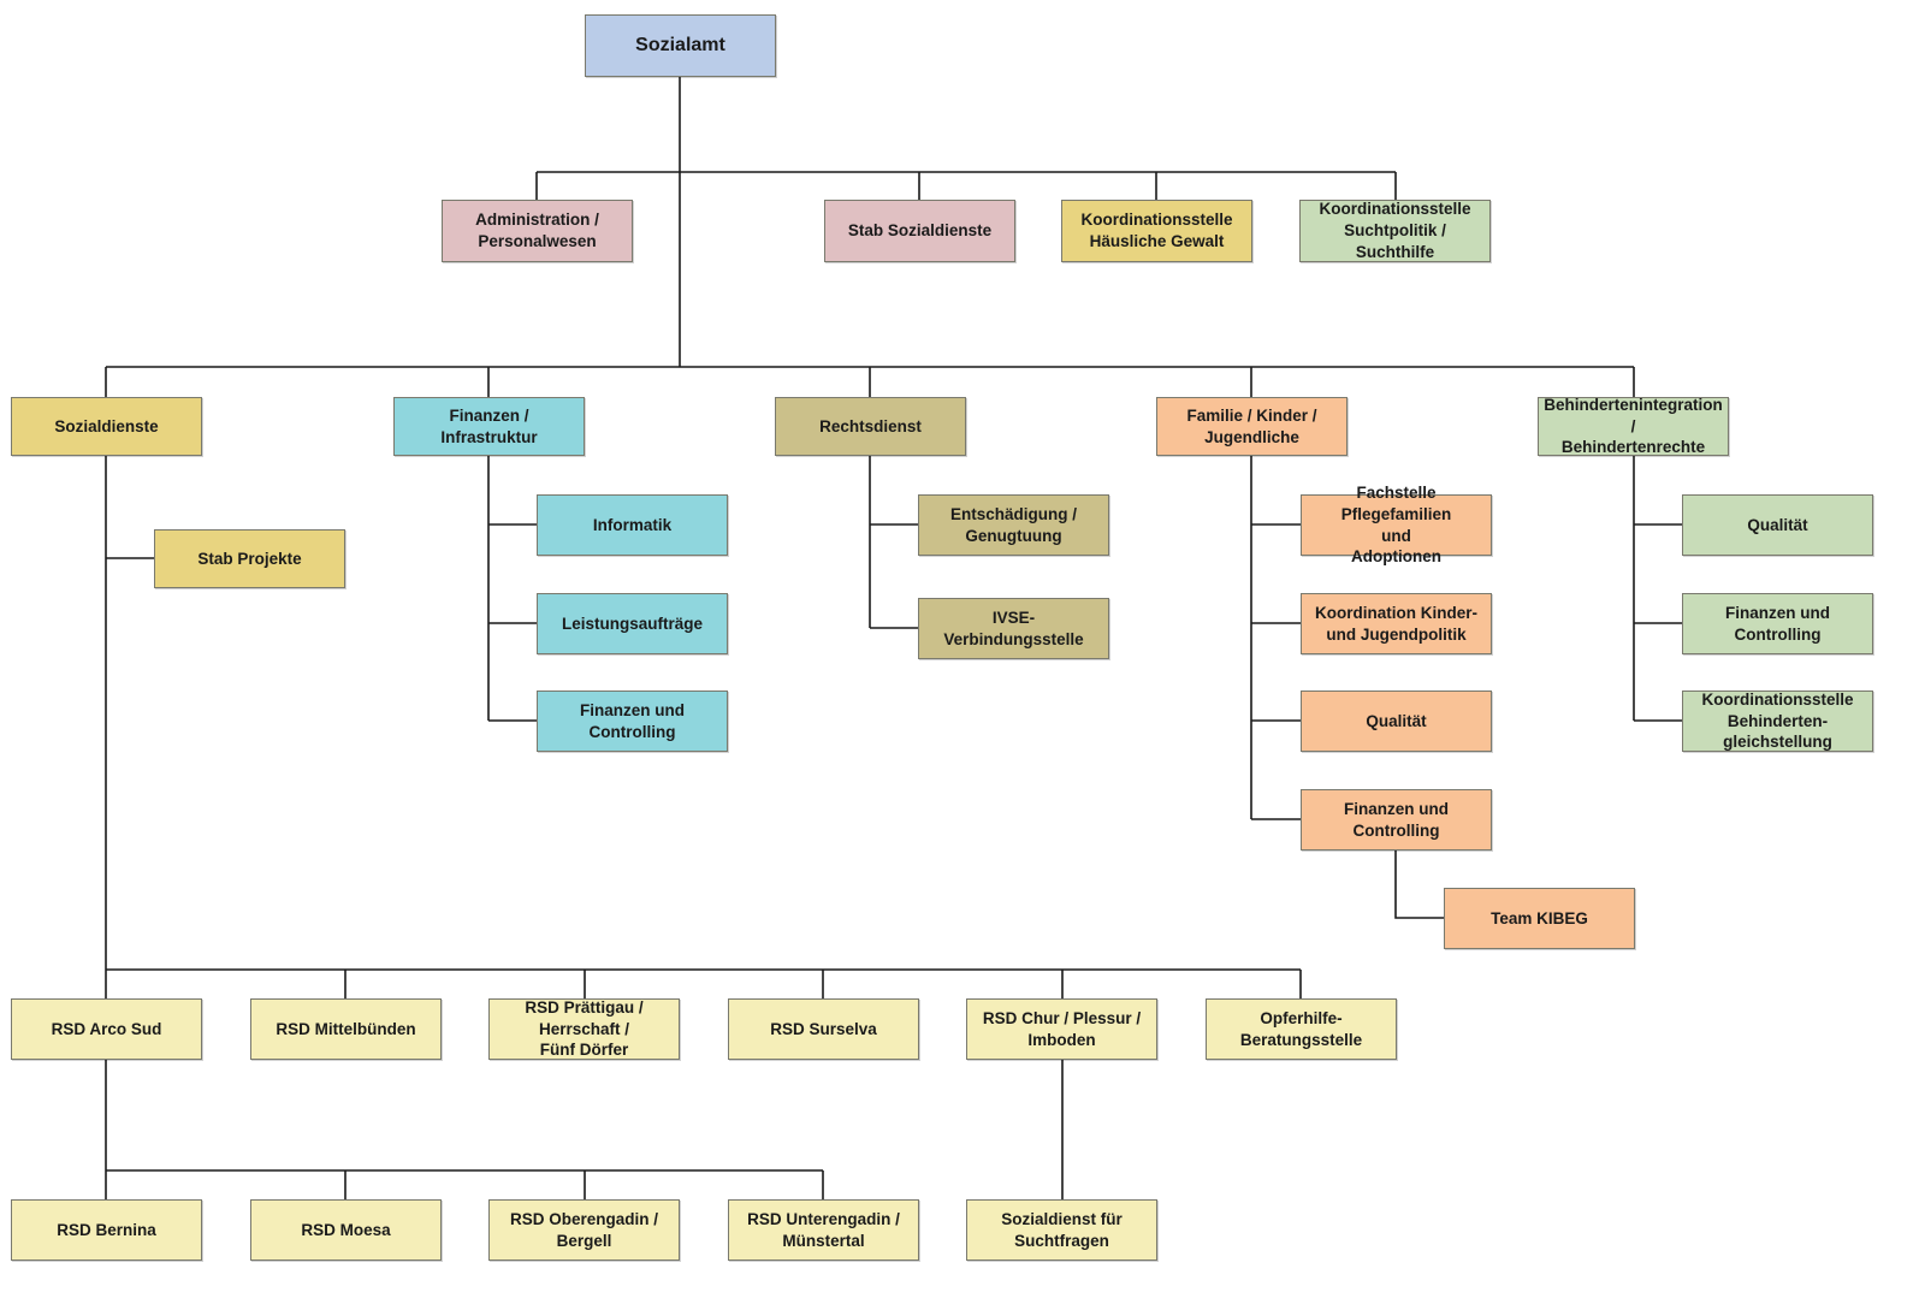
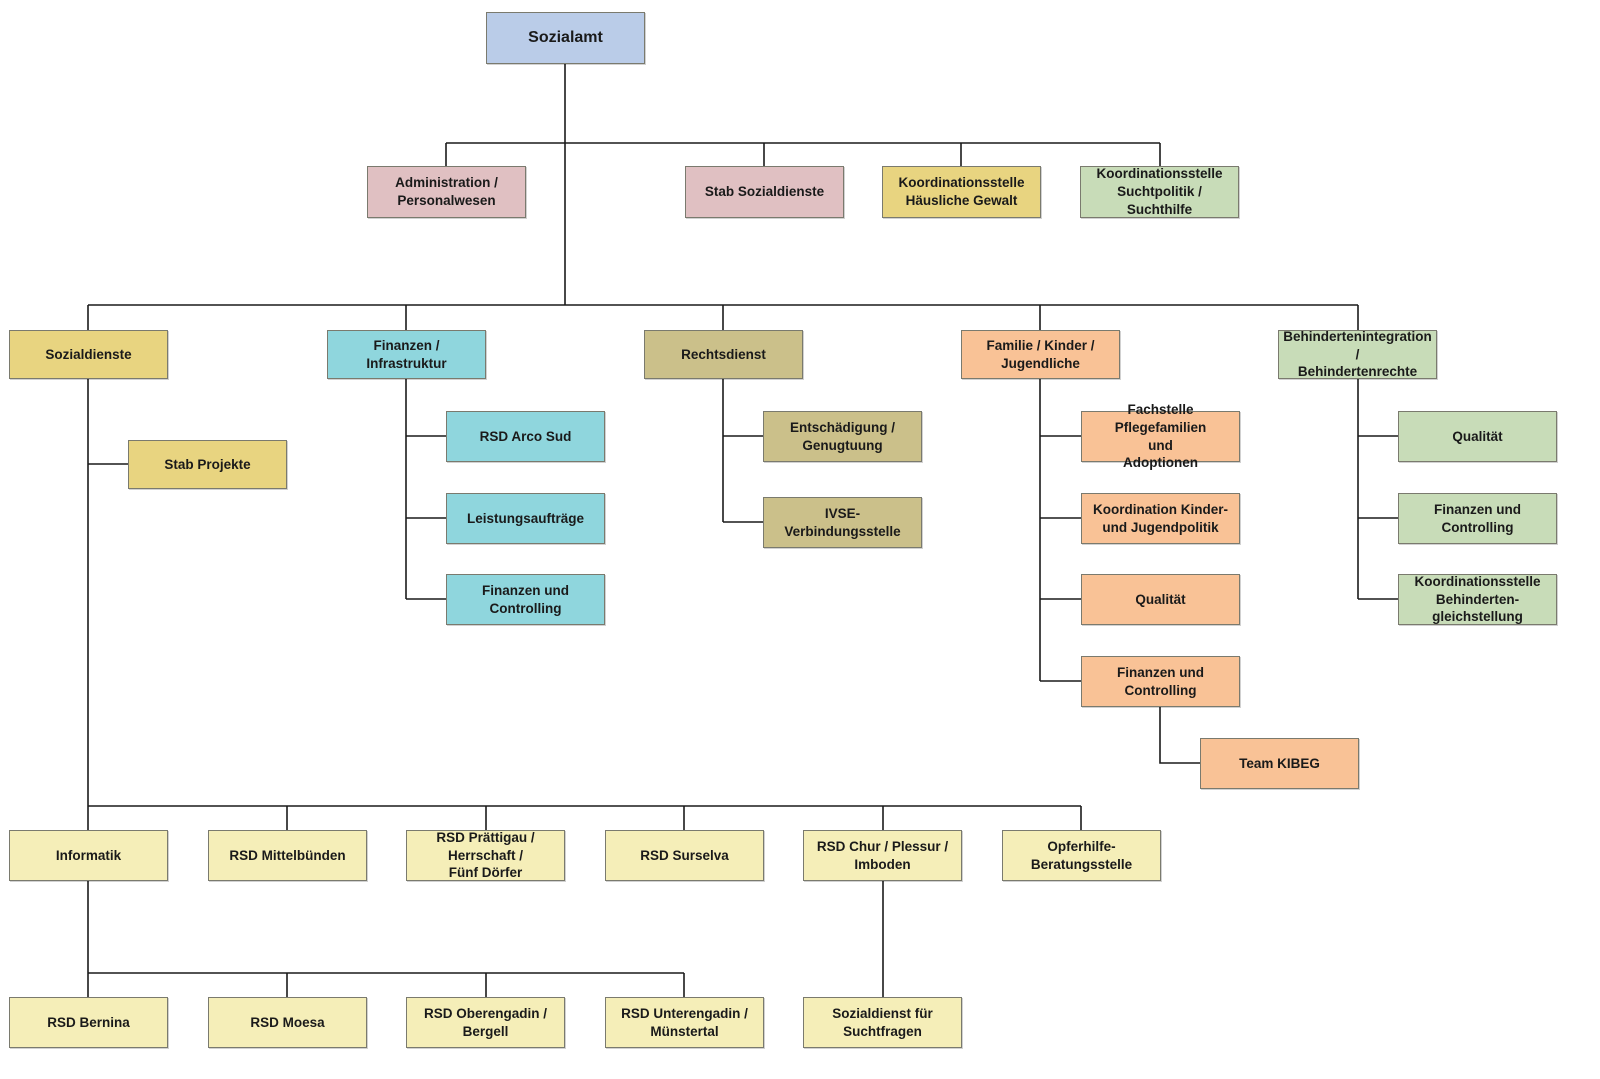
  Sozialamt
  Administration /
  Personalwesen
  Stab Sozialdienste
  Koordinationsstelle
  Häusliche Gewalt
  Koordinationsstelle
  Suchtpolitik / Suchthilfe
  Sozialdienste
  Finanzen / Infrastruktur
  Rechtsdienst
  Familie / Kinder /
  Jugendliche
  Behindertenintegration /
  Behindertenrechte
  Stab Projekte
- Informatik
+ RSD Arco Sud
  Leistungsaufträge
  Finanzen und
  Controlling
  Entschädigung /
  Genugtuung
  IVSE-Verbindungsstelle
  Fachstelle Pflegefamilien
  und
  Adoptionen
  Koordination Kinder-
  und Jugendpolitik
  Qualität
  Finanzen und
  Controlling
  Team KIBEG
  Qualität
  Finanzen und
  Controlling
  Koordinationsstelle
  Behinderten-
  gleichstellung
- RSD Arco Sud
+ Informatik
  RSD Mittelbünden
  RSD Prättigau /
  Herrschaft /
  Fünf Dörfer
  RSD Surselva
  RSD Chur / Plessur /
  Imboden
  Opferhilfe-
  Beratungsstelle
  RSD Bernina
  RSD Moesa
  RSD Oberengadin /
  Bergell
  RSD Unterengadin /
  Münstertal
  Sozialdienst für
  Suchtfragen
